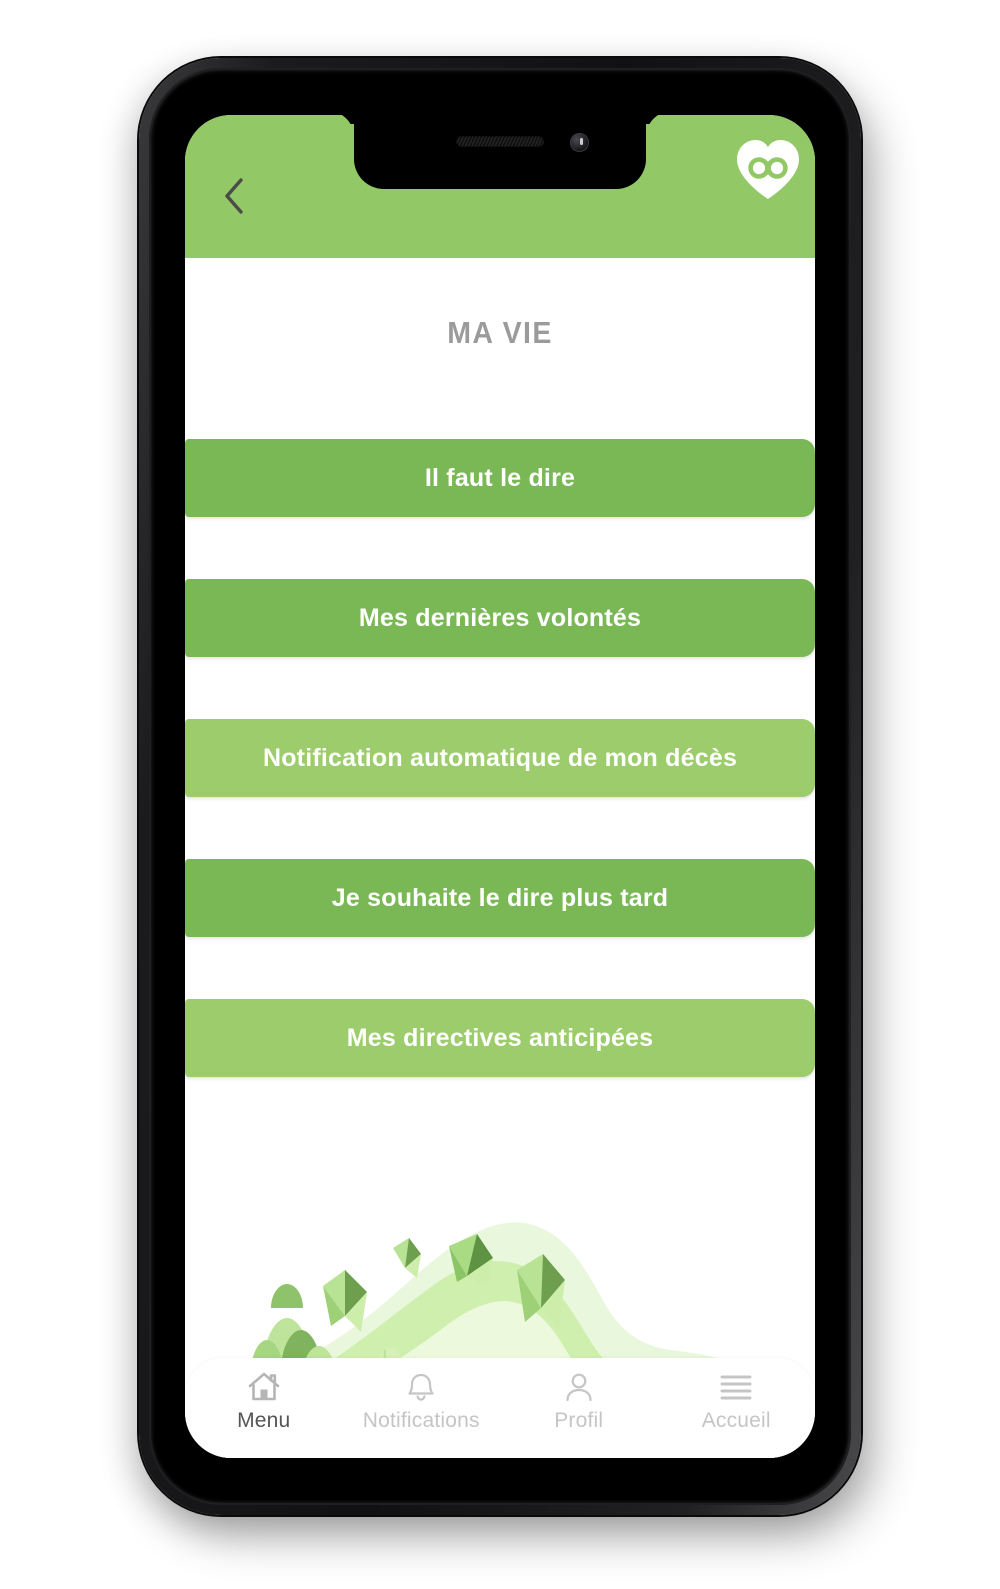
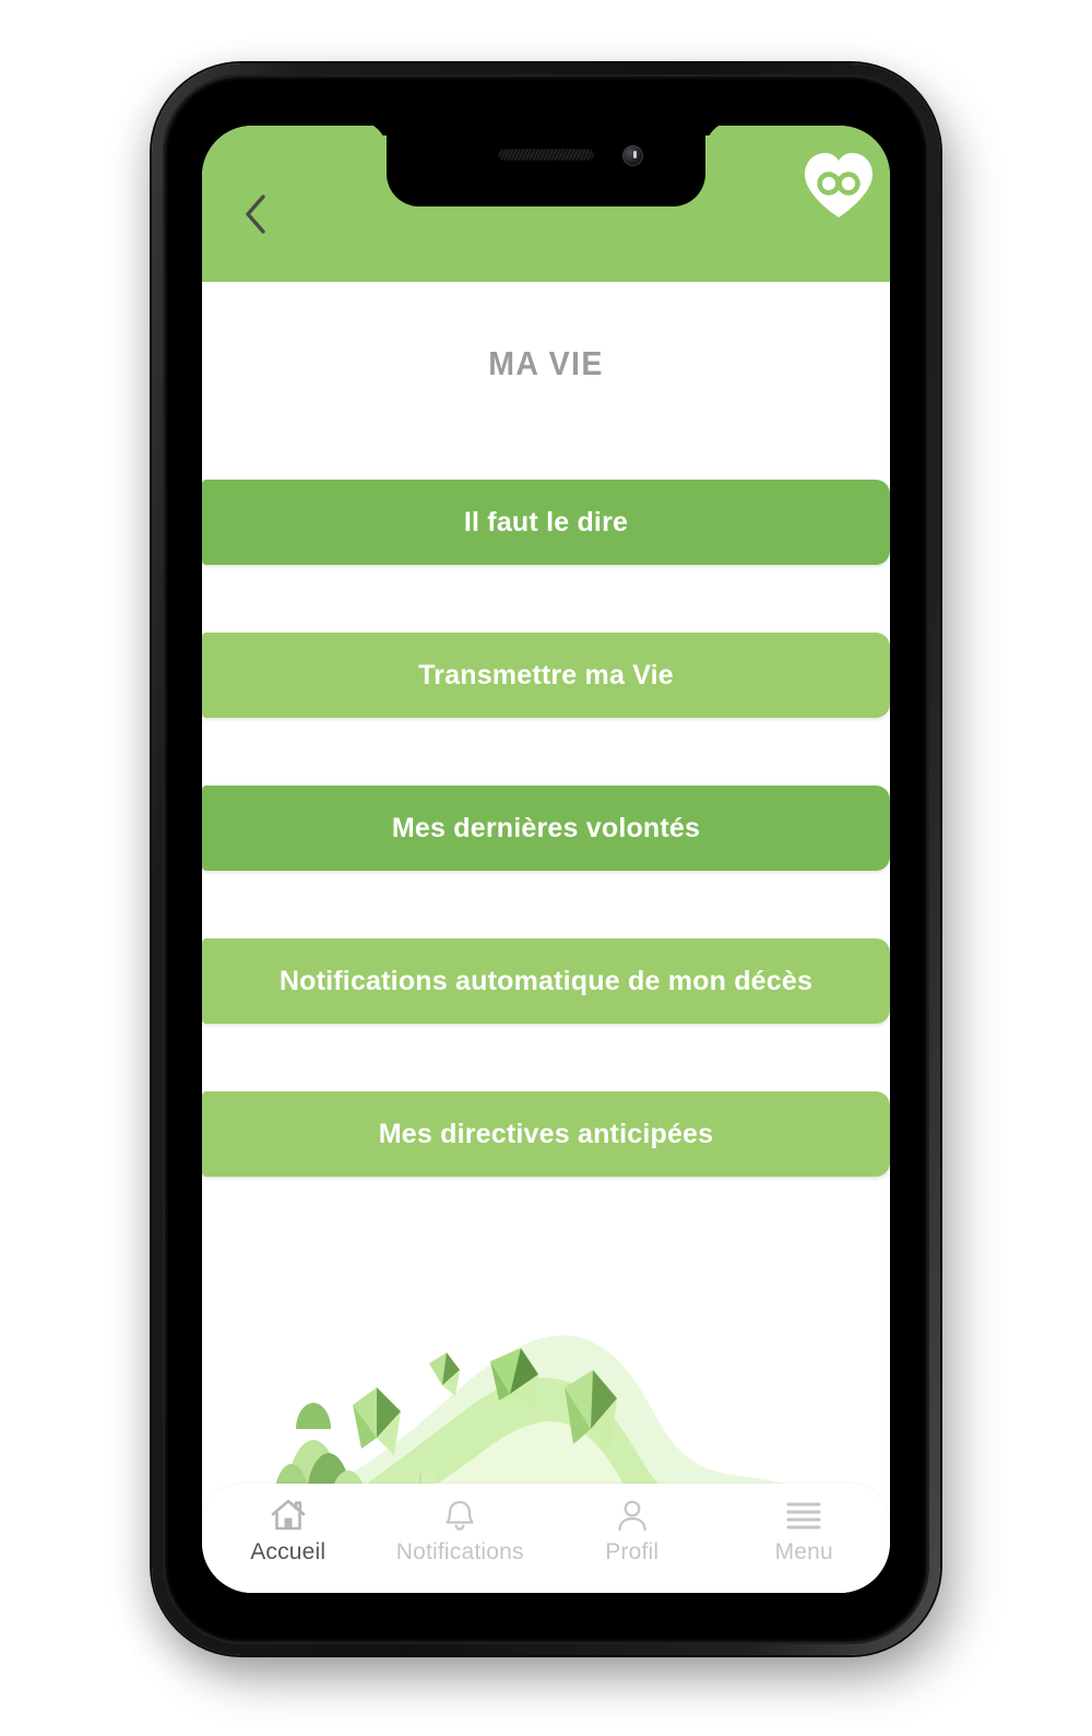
  MA VIE
  Il faut le dire
+ Transmettre ma Vie
  Mes dernières volontés
- Notification automatique de mon décès
+ Notifications automatique de mon décès
- Je souhaite le dire plus tard
  Mes directives anticipées
- Menu
+ Accueil
  Notifications
  Profil
- Accueil
+ Menu
